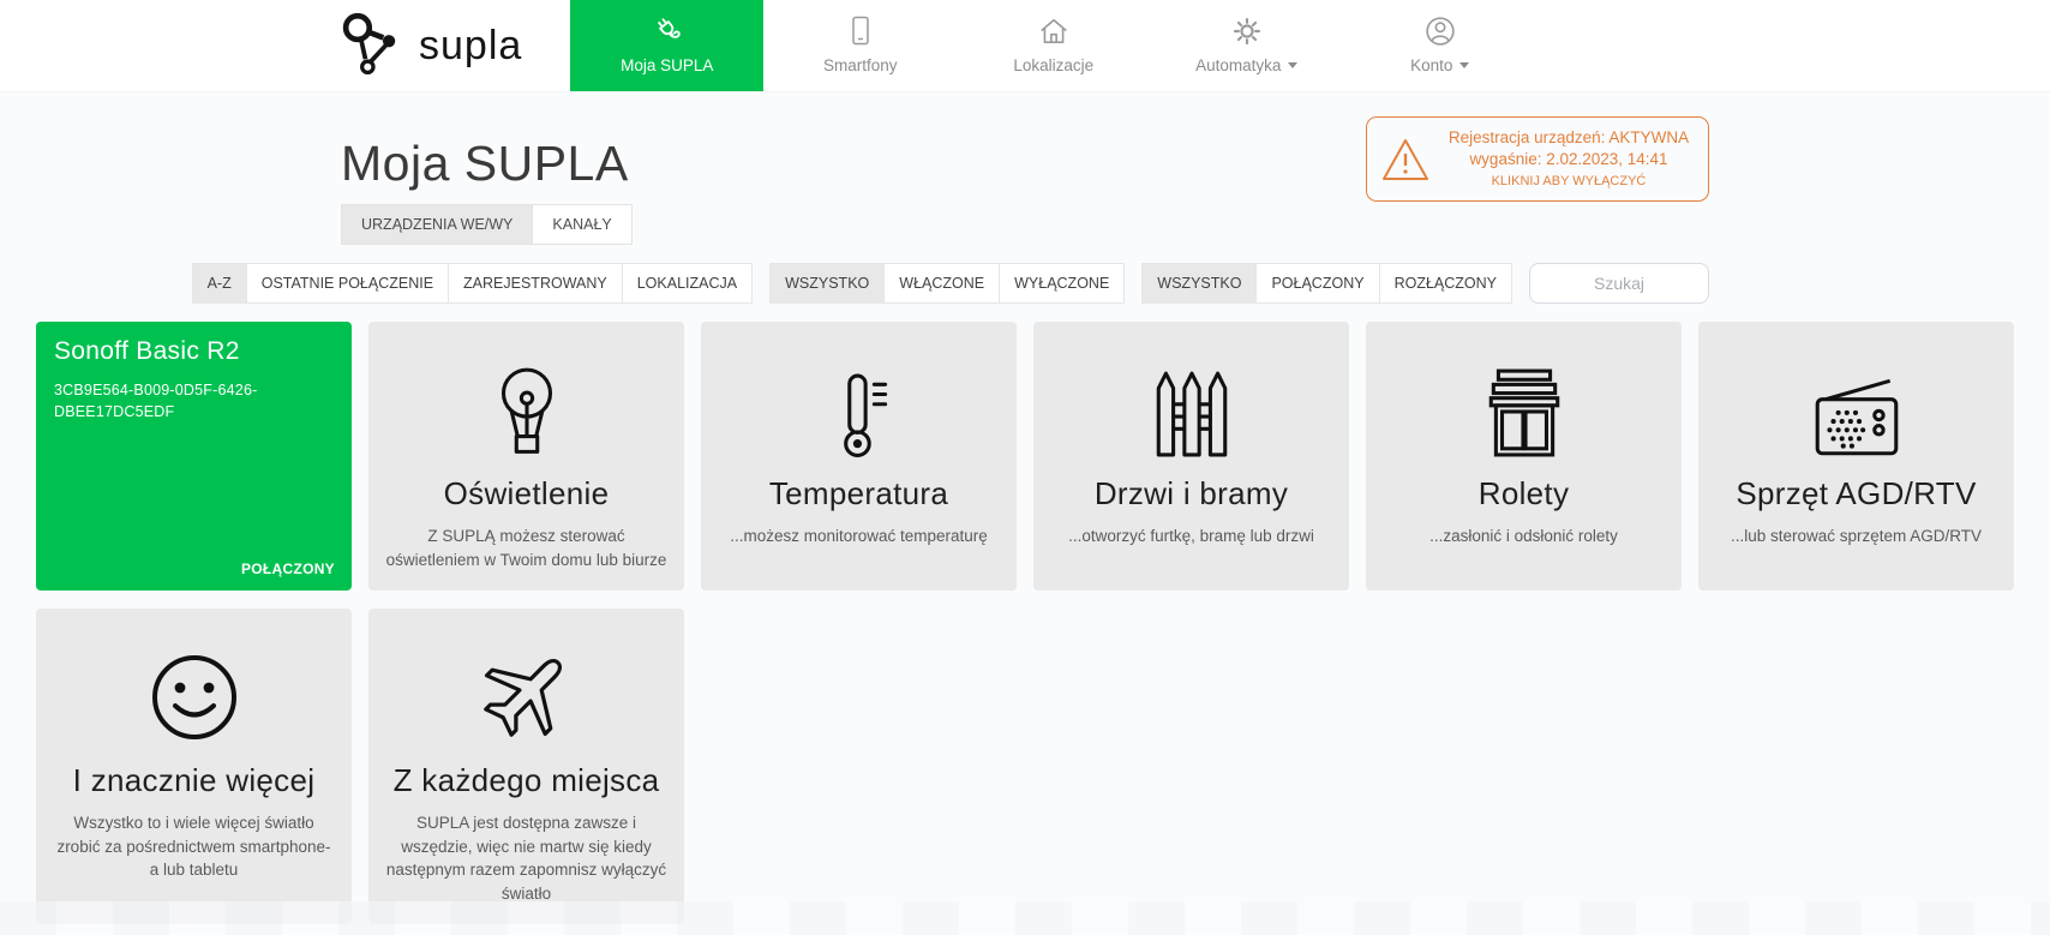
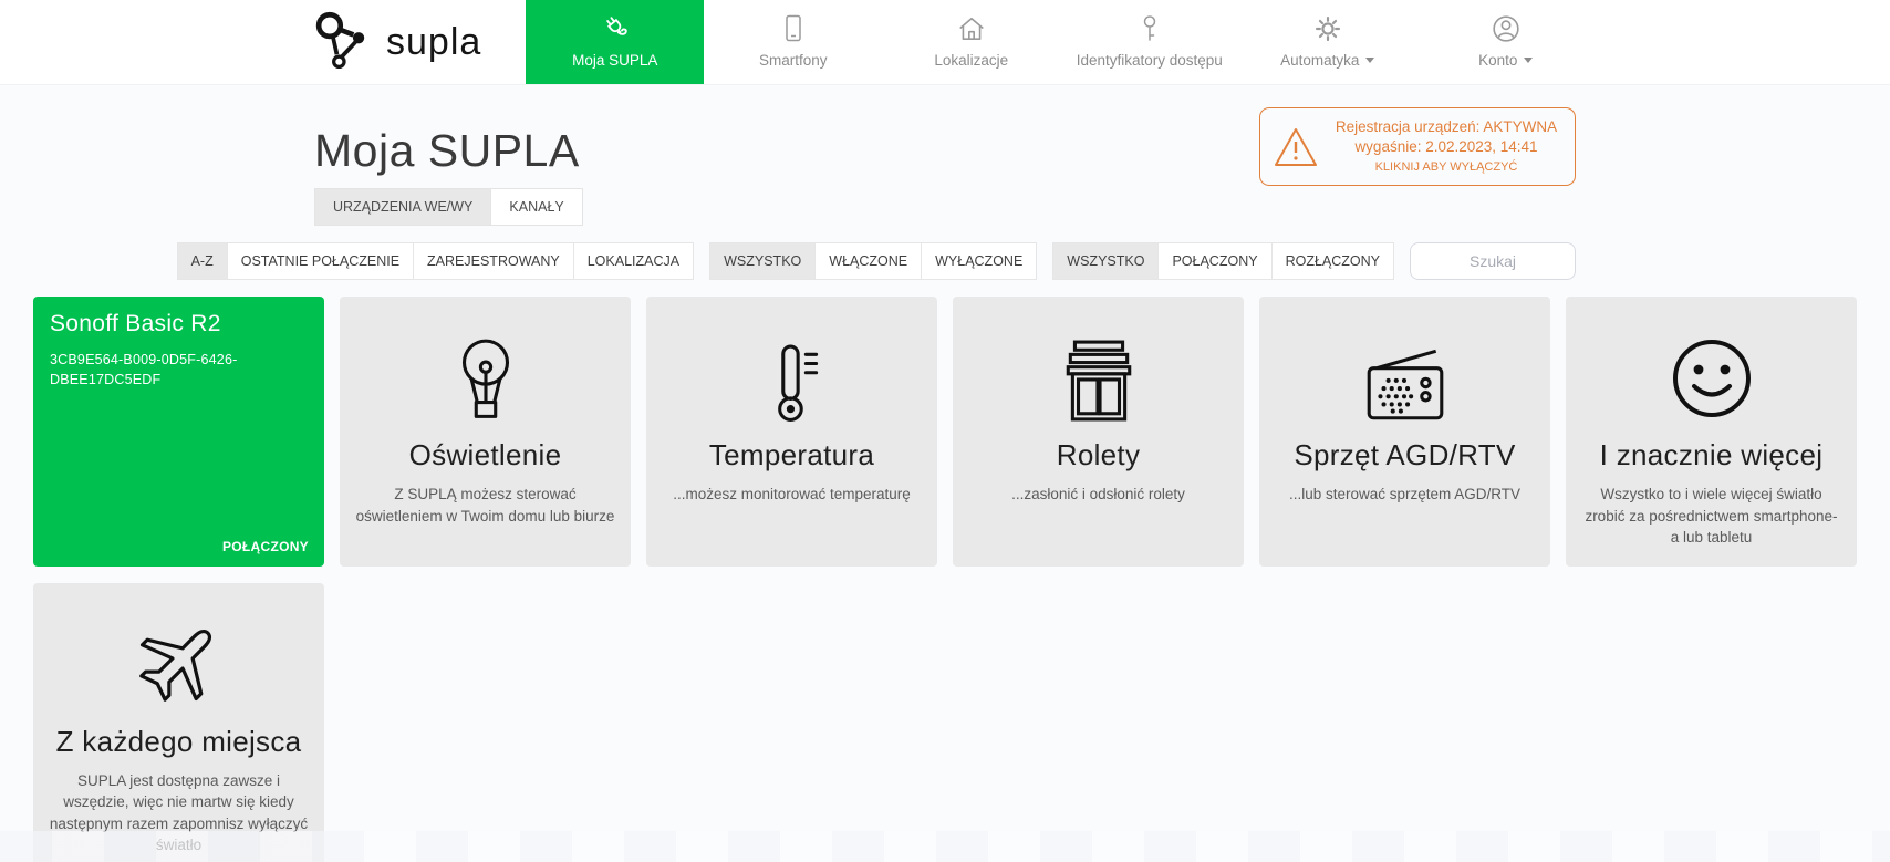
  supla
  Moja SUPLA
  Smartfony
  Lokalizacje
+ Identyfikatory dostępu
  Automatyka
  Konto
  Moja SUPLA
  Rejestracja urządzeń: AKTYWNA
  wygaśnie: 2.02.2023, 14:41
  KLIKNIJ ABY WYŁĄCZYĆ
  URZĄDZENIA WE/WY
  KANAŁY
  A-Z
  OSTATNIE POŁĄCZENIE
  ZAREJESTROWANY
  LOKALIZACJA
  WSZYSTKO
  WŁĄCZONE
  WYŁĄCZONE
  WSZYSTKO
  POŁĄCZONY
  ROZŁĄCZONY
  Szukaj
  Sonoff Basic R2
  3CB9E564-B009-0D5F-6426-DBEE17DC5EDF
  POŁĄCZONY
  Oświetlenie
  Z SUPLĄ możesz sterować oświetleniem w Twoim domu lub biurze
  Temperatura
  ...możesz monitorować temperaturę
- Drzwi i bramy
- ...otworzyć furtkę, bramę lub drzwi
  Rolety
  ...zasłonić i odsłonić rolety
  Sprzęt AGD/RTV
  ...lub sterować sprzętem AGD/RTV
  I znacznie więcej
  Wszystko to i wiele więcej światło zrobić za pośrednictwem smartphone-a lub tabletu
  Z każdego miejsca
  SUPLA jest dostępna zawsze i wszędzie, więc nie martw się kiedy następnym razem zapomnisz wyłączyć światło
